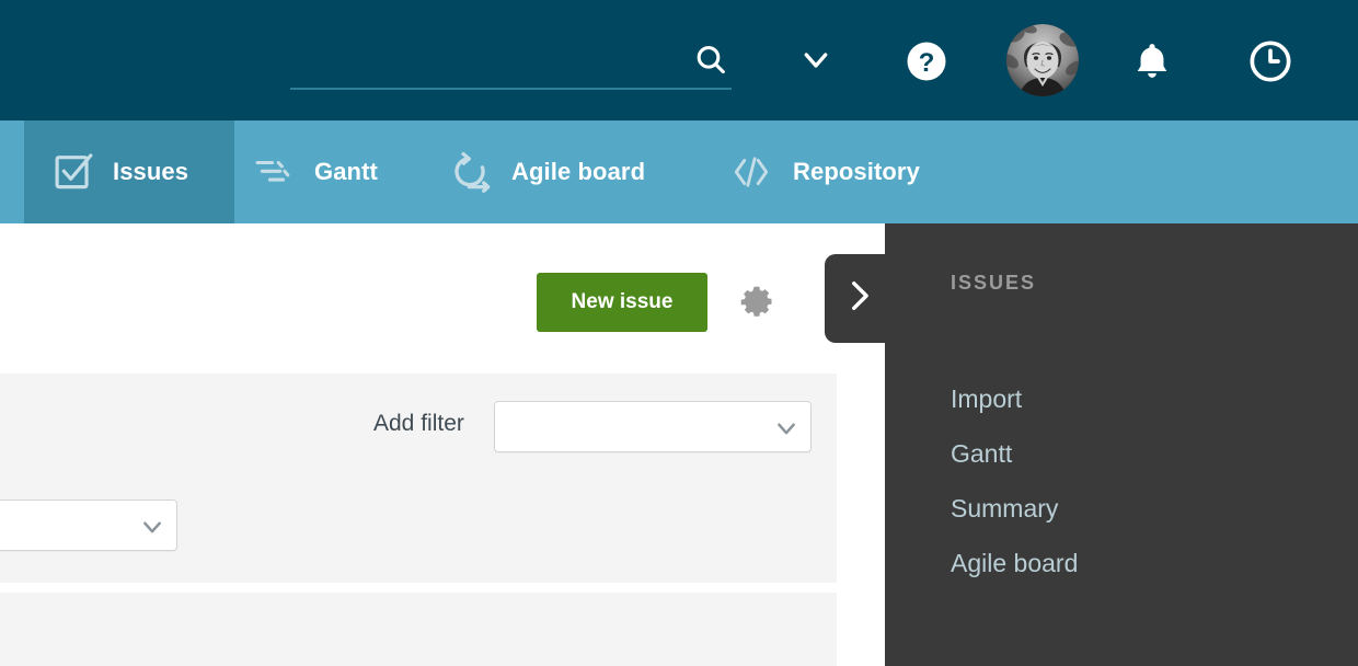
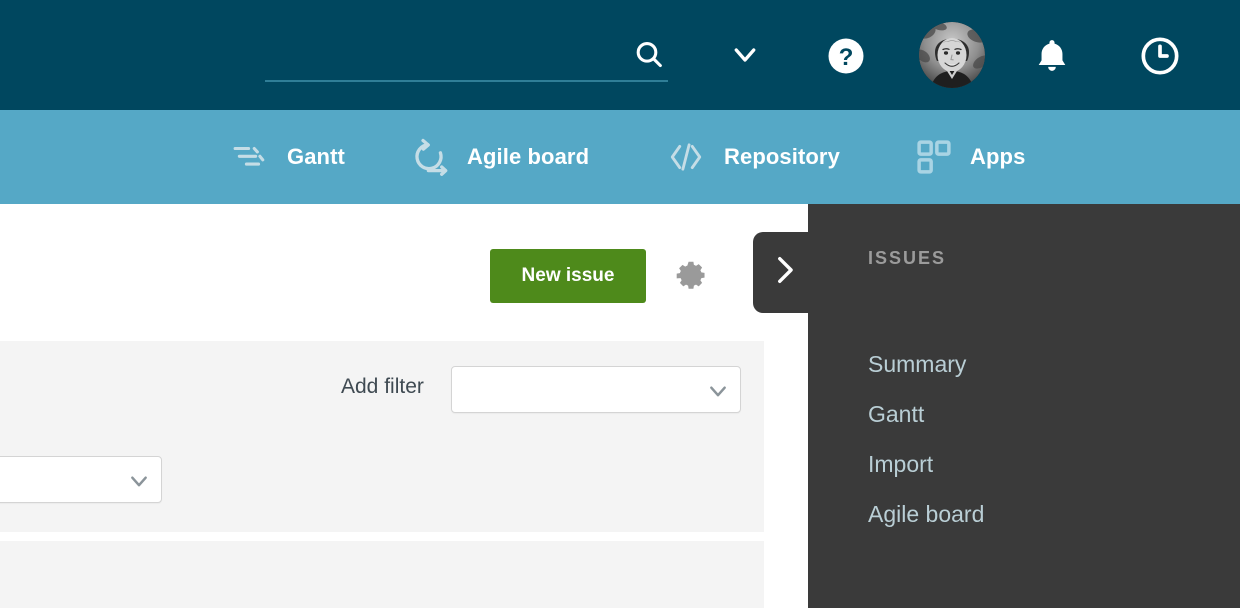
  ?
- Issues
  Gantt
  Agile board
  Repository
+ Apps
  New issue
  Add filter
  ISSUES
- Import
+ Summary
  Gantt
- Summary
+ Import
  Agile board
